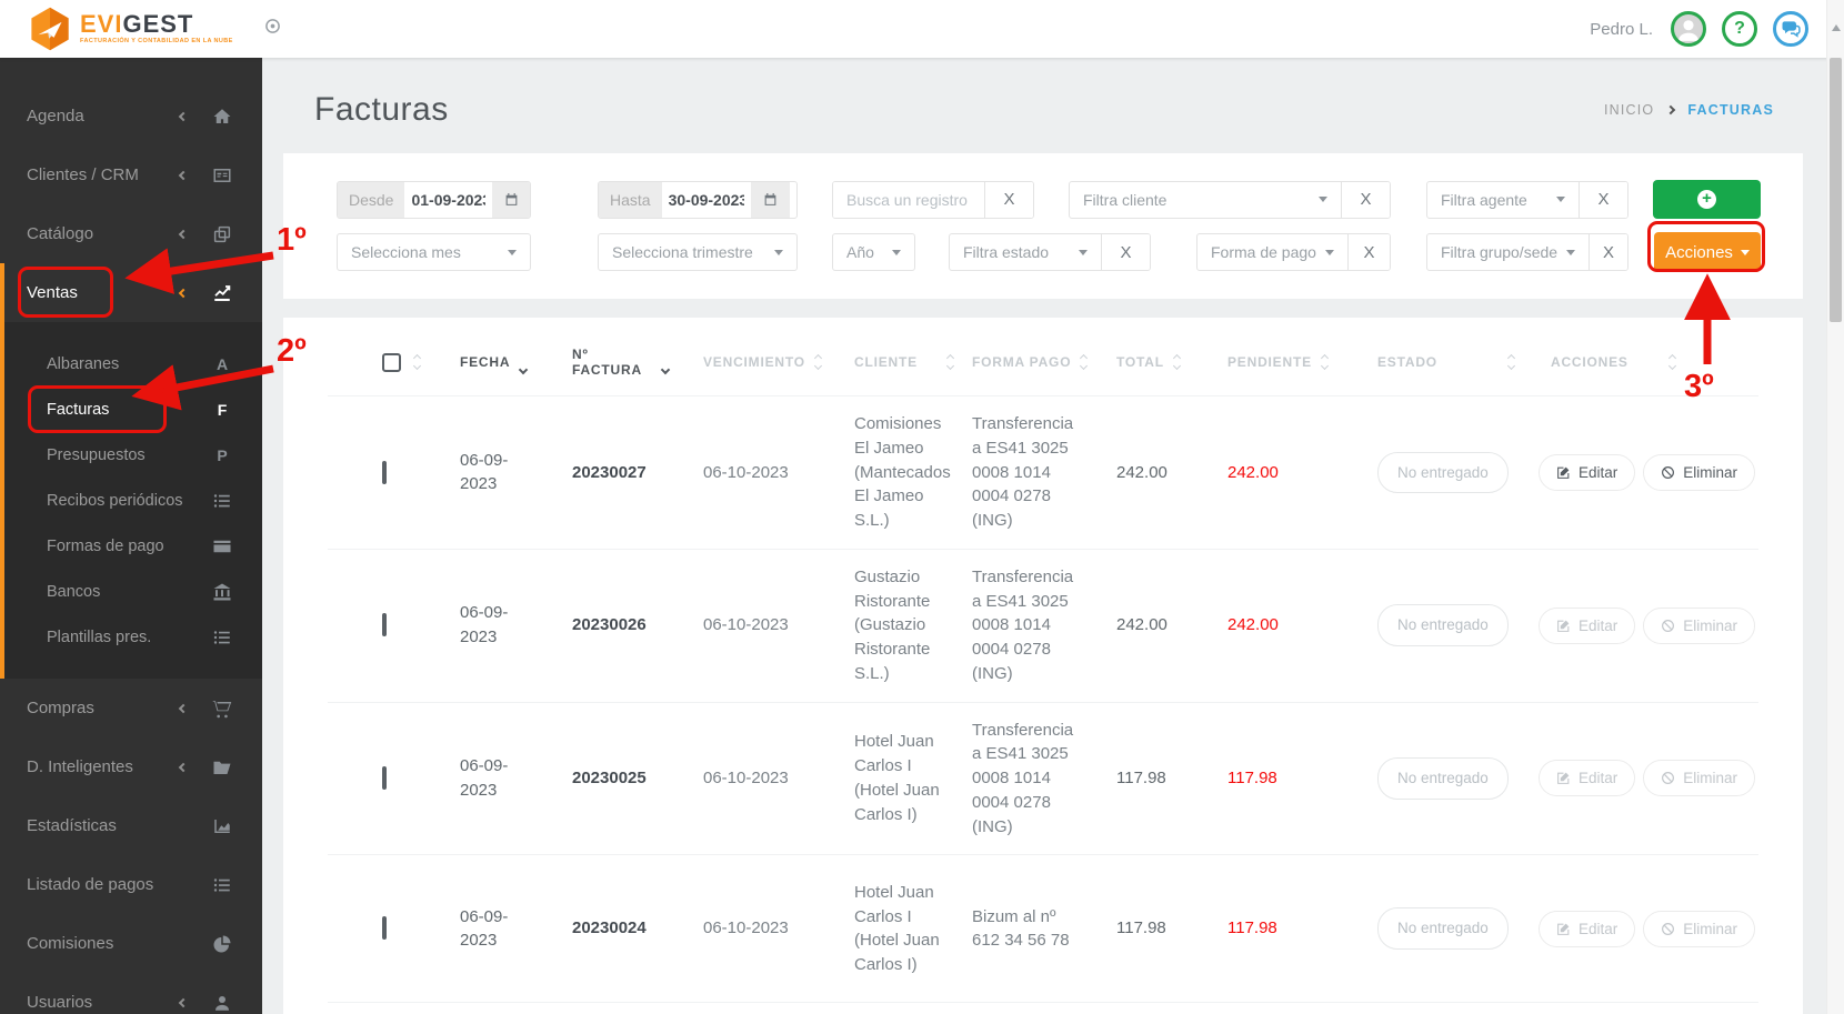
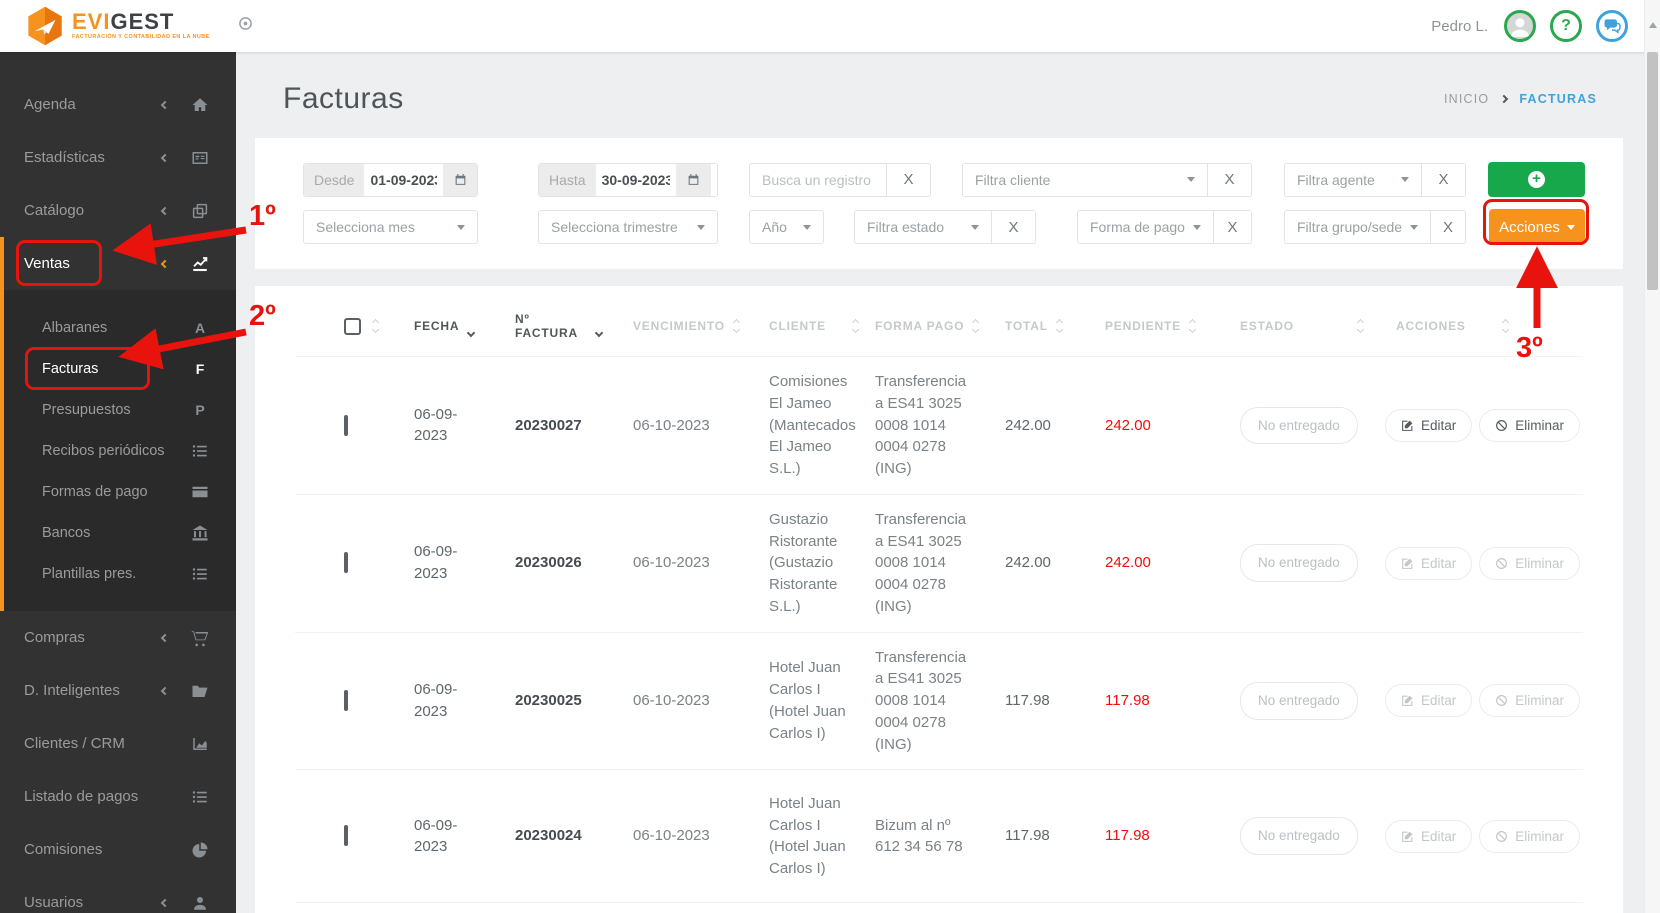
  EVIGEST
  Pedro L.
  Agenda
- Clientes / CRM
+ Estadísticas
  Catálogo
  Ventas
  Albaranes
  A
  Facturas
  F
  Presupuestos
  P
  Recibos periódicos
  Formas de pago
  Bancos
  Plantillas pres.
  Compras
  D. Inteligentes
- Estadísticas
+ Clientes / CRM
  Listado de pagos
  Comisiones
  Usuarios
  Facturas
  INICIO
  FACTURAS
  Desde
  01-09-202
  Hasta
  30-09-2023
  Busca un registro
  X
  Filtra cliente
  X
  Filtra agente
  X
  Selecciona mes
  Selecciona trimestre
  Año
  Filtra estado
  X
  Forma de pago
  X
  Filtra grupo/sede
  X
  Acciones
  FECHA
  Nº FACTURA
  VENCIMIENTO
  CLIENTE
  FORMA PAGO
  TOTAL
  PENDIENTE
  ESTADO
  ACCIONES
  06-09-2023
  20230027
  06-10-2023
  Comisiones El Jameo (Mantecados El Jameo S.L.)
  Transferencia a ES41 3025 0008 1014 0004 0278 (ING)
  242.00
  242.00
  No entregado
  Editar
  Eliminar
  06-09-2023
  20230026
  06-10-2023
  Gustazio Ristorante (Gustazio Ristorante S.L.)
  Transferencia a ES41 3025 0008 1014 0004 0278 (ING)
  242.00
  242.00
  No entregado
  Editar
  Eliminar
  06-09-2023
  20230025
  06-10-2023
  Hotel Juan Carlos I (Hotel Juan Carlos I)
  Transferencia a ES41 3025 0008 1014 0004 0278 (ING)
  117.98
  117.98
  No entregado
  Editar
  Eliminar
  06-09-2023
  20230024
  06-10-2023
  Hotel Juan Carlos I (Hotel Juan Carlos I)
  Bizum al nº 612 34 56 78
  117.98
  117.98
  No entregado
  Editar
  Eliminar
  1º
  2º
  3º
